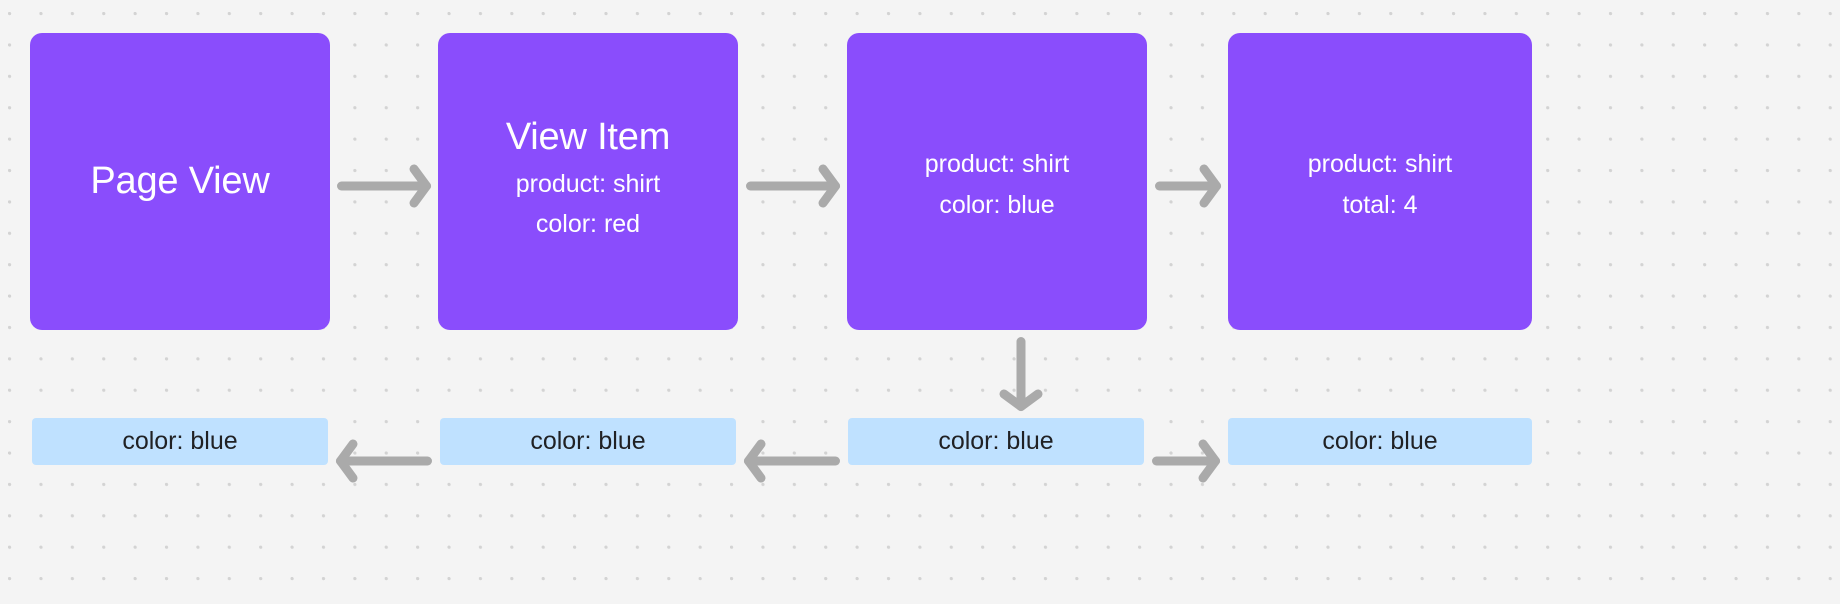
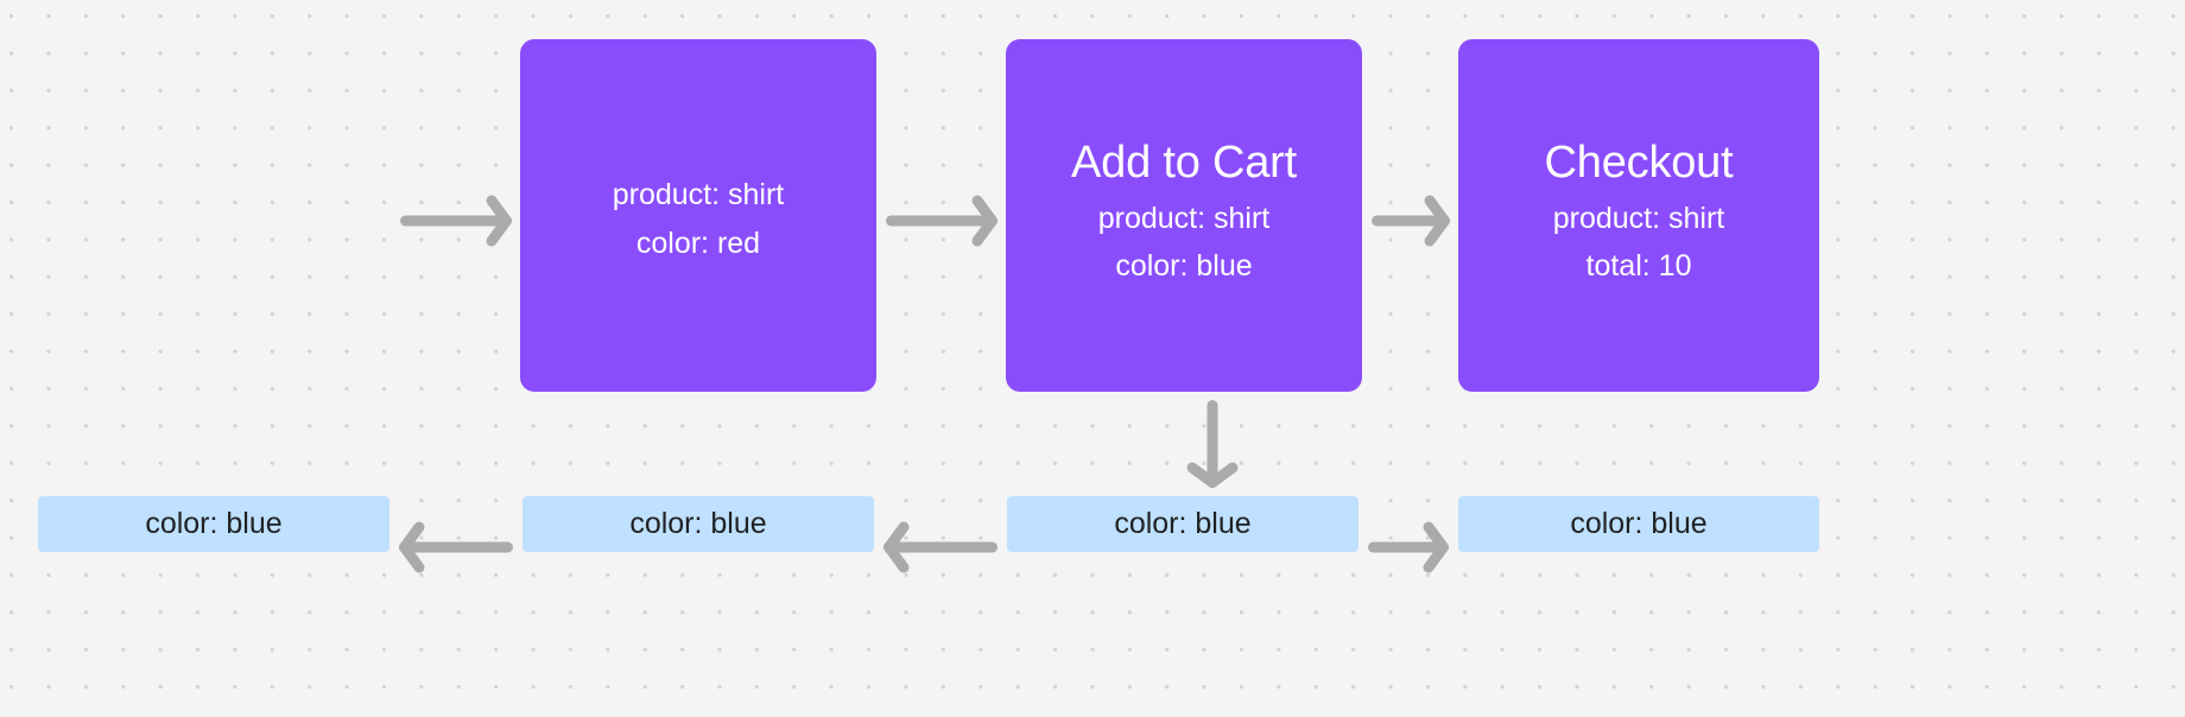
- Page View
- View Item
  product: shirt
  color: red
+ Add to Cart
  product: shirt
  color: blue
+ Checkout
  product: shirt
- total: 4
+ total: 10
  color: blue
  color: blue
  color: blue
  color: blue
